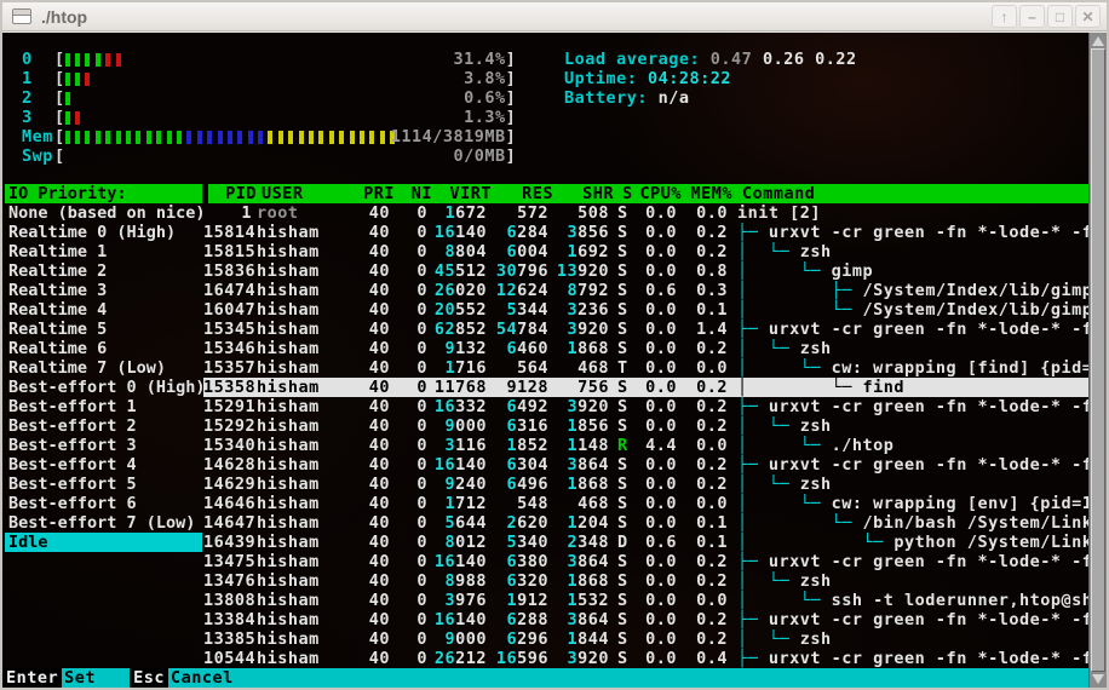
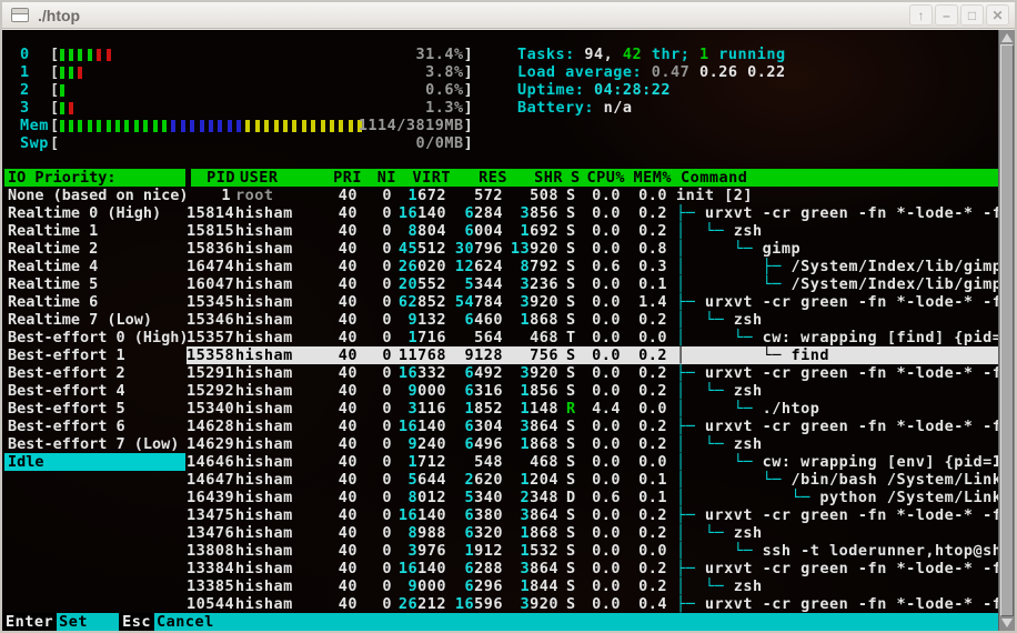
  ./htop
  ↑
  –
  □
  ✕
  0
  [
  31.4%
  ]
  1
  [
  3.8%
  ]
  2
  [
  0.6%
  ]
  3
  [
  1.3%
  ]
  Mem
  [
  1114/3819MB
  ]
  Swp
  [
  0/0MB
  ]
+ Tasks: 94, 42 thr; 1 running
  Load average: 0.47 0.26 0.22
  Uptime: 04:28:22
  Battery: n/a
  IO Priority:
  None (based on nice)
  Realtime 0 (High)
  Realtime 1
  Realtime 2
- Realtime 3
  Realtime 4
  Realtime 5
  Realtime 6
  Realtime 7 (Low)
  Best-effort 0 (High)
  Best-effort 1
  Best-effort 2
- Best-effort 3
  Best-effort 4
  Best-effort 5
  Best-effort 6
  Best-effort 7 (Low)
  Idle
  PID
  USER
  PRI
  NI
  VIRT
  RES
  SHR
  S
  CPU%
  MEM%
  Command
  1
  root
  40
  0
  1672
  572
  508
  S
  0.0
  0.0
  init [2]
  15814
  hisham
  40
  0
  16140
  6284
  3856
  S
  0.0
  0.2
  ├─ urxvt -cr green -fn *-lode-* -
  15815
  hisham
  40
  0
  8804
  6004
  1692
  S
  0.0
  0.2
  │ └─ zsh
  15836
  hisham
  40
  0
  45512
  30796
  13920
  S
  0.0
  0.8
  │ └─ gimp
  16474
  hisham
  40
  0
  26020
  12624
  8792
  S
  0.6
  0.3
  │ ├─ /System/Index/lib/gim
  16047
  hisham
  40
  0
  20552
  5344
  3236
  S
  0.0
  0.1
  │ └─ /System/Index/lib/gim
  15345
  hisham
  40
  0
  62852
  54784
  3920
  S
  0.0
  1.4
  ├─ urxvt -cr green -fn *-lode-* -
  15346
  hisham
  40
  0
  9132
  6460
  1868
  S
  0.0
  0.2
  │ └─ zsh
  15357
  hisham
  40
  0
  1716
  564
  468
  T
  0.0
  0.0
  │ └─ cw: wrapping [find] {pid
  15358
  hisham
  40
  0
  11768
  9128
  756
  S
  0.0
  0.2
  │ └─ find
  15291
  hisham
  40
  0
  16332
  6492
  3920
  S
  0.0
  0.2
  ├─ urxvt -cr green -fn *-lode-* -
  15292
  hisham
  40
  0
  9000
  6316
  1856
  S
  0.0
  0.2
  │ └─ zsh
  15340
  hisham
  40
  0
  3116
  1852
  1148
  R
  4.4
  0.0
  │ └─ ./htop
  14628
  hisham
  40
  0
  16140
  6304
  3864
  S
  0.0
  0.2
  ├─ urxvt -cr green -fn *-lode-* -
  14629
  hisham
  40
  0
  9240
  6496
  1868
  S
  0.0
  0.2
  │ └─ zsh
  14646
  hisham
  40
  0
  1712
  548
  468
  S
  0.0
  0.0
  │ └─ cw: wrapping [env] {pid=
  14647
  hisham
  40
  0
  5644
  2620
  1204
  S
  0.0
  0.1
  │ └─ /bin/bash /System/Lin
  16439
  hisham
  40
  0
  8012
  5340
  2348
  D
  0.6
  0.1
  │ └─ python /System/Lin
  13475
  hisham
  40
  0
  16140
  6380
  3864
  S
  0.0
  0.2
  ├─ urxvt -cr green -fn *-lode-* -
  13476
  hisham
  40
  0
  8988
  6320
  1868
  S
  0.0
  0.2
  │ └─ zsh
  13808
  hisham
  40
  0
  3976
  1912
  1532
  S
  0.0
  0.0
  │ └─ ssh -t loderunner,htop@s
  13384
  hisham
  40
  0
  16140
  6288
  3864
  S
  0.0
  0.2
  ├─ urxvt -cr green -fn *-lode-* -
  13385
  hisham
  40
  0
  9000
  6296
  1844
  S
  0.0
  0.2
  │ └─ zsh
  10544
  hisham
  40
  0
  26212
  16596
  3920
  S
  0.0
  0.4
  ├─ urxvt -cr green -fn *-lode-* -
  Enter
  Set
  Esc
  Cancel
